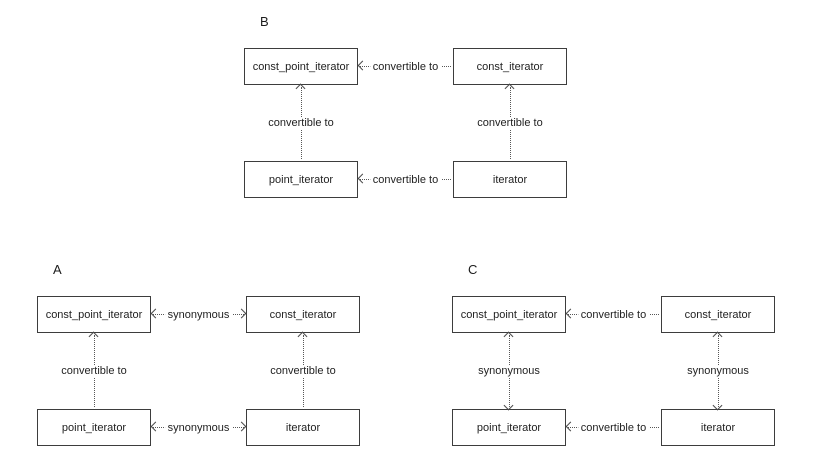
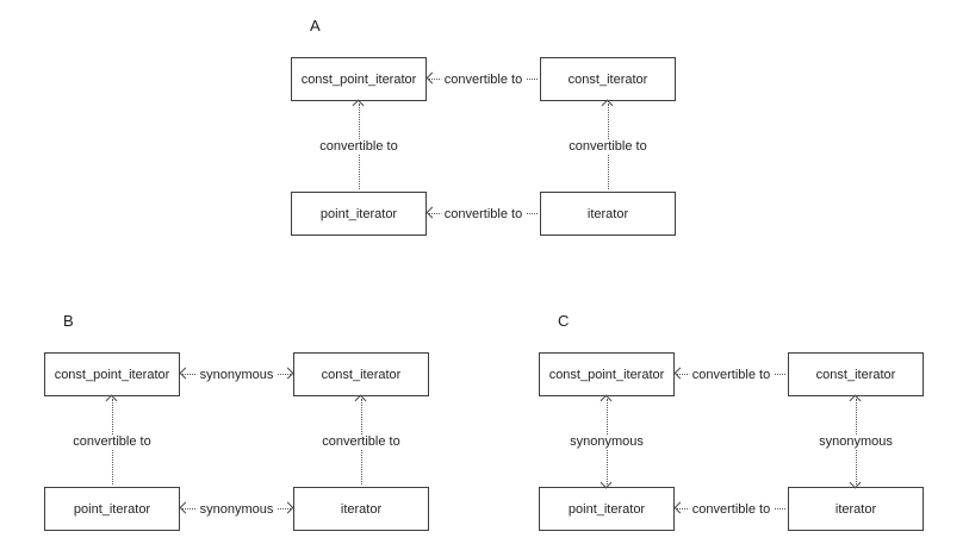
- B
+ A
  const_point_iterator
  const_iterator
  point_iterator
  iterator
  convertible to
  convertible to
  convertible to
  convertible to
- A
+ B
  const_point_iterator
  const_iterator
  point_iterator
  iterator
  synonymous
  synonymous
  convertible to
  convertible to
  C
  const_point_iterator
  const_iterator
  point_iterator
  iterator
  convertible to
  convertible to
  synonymous
  synonymous
